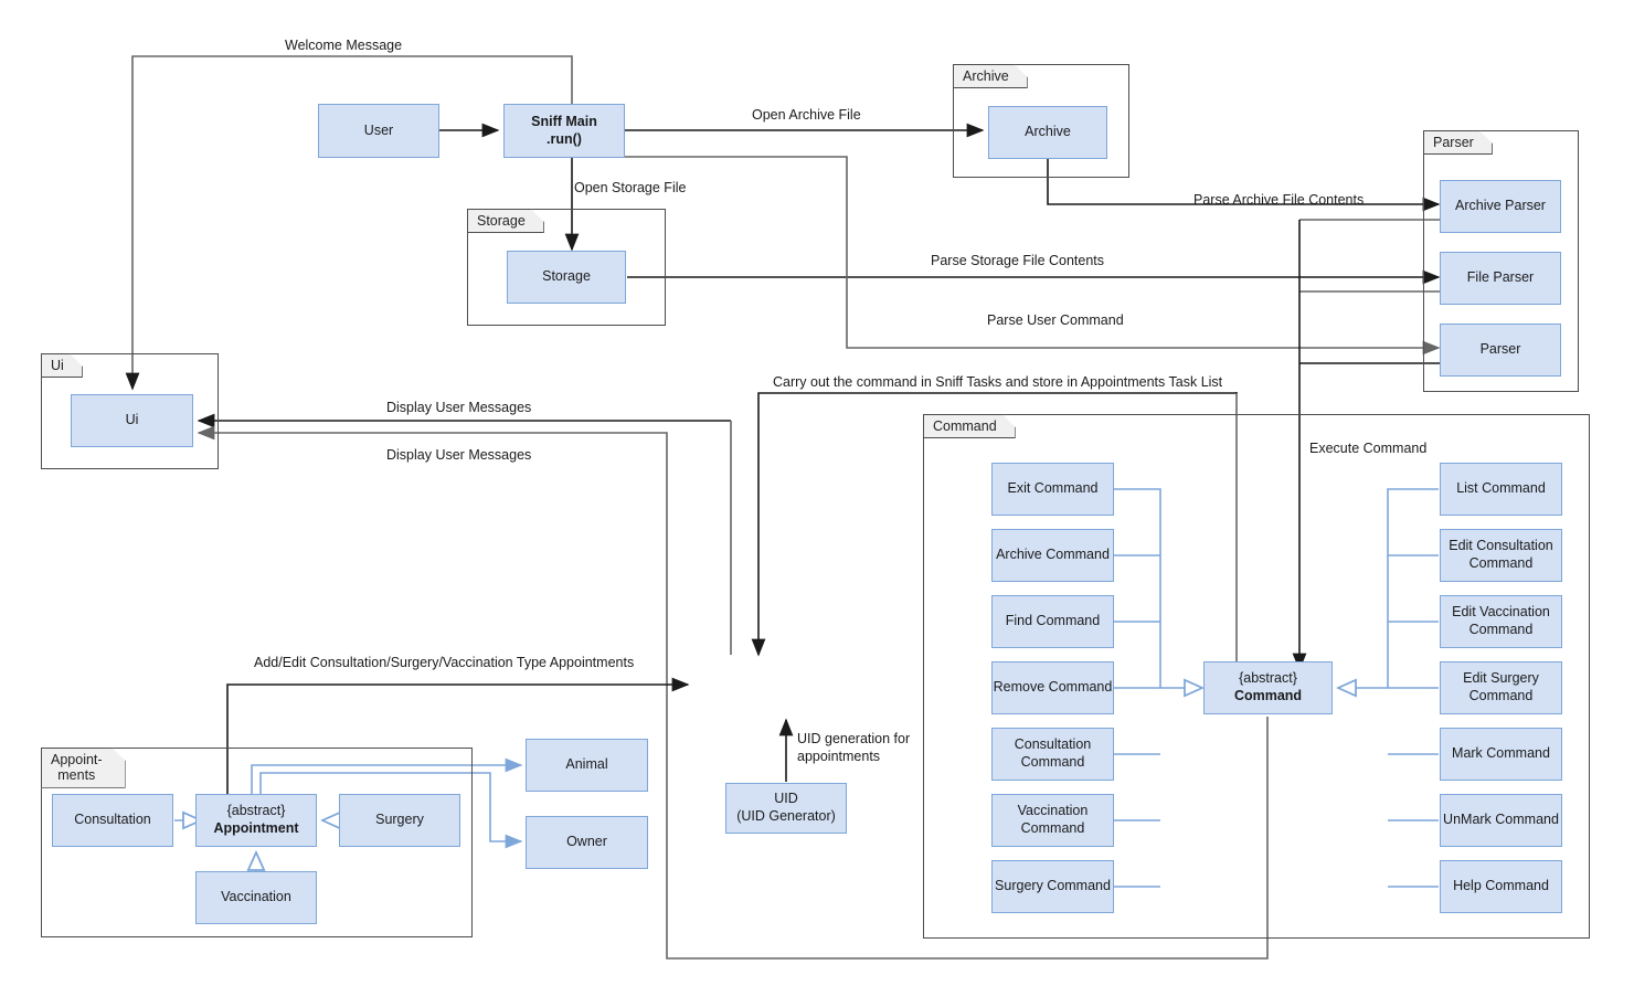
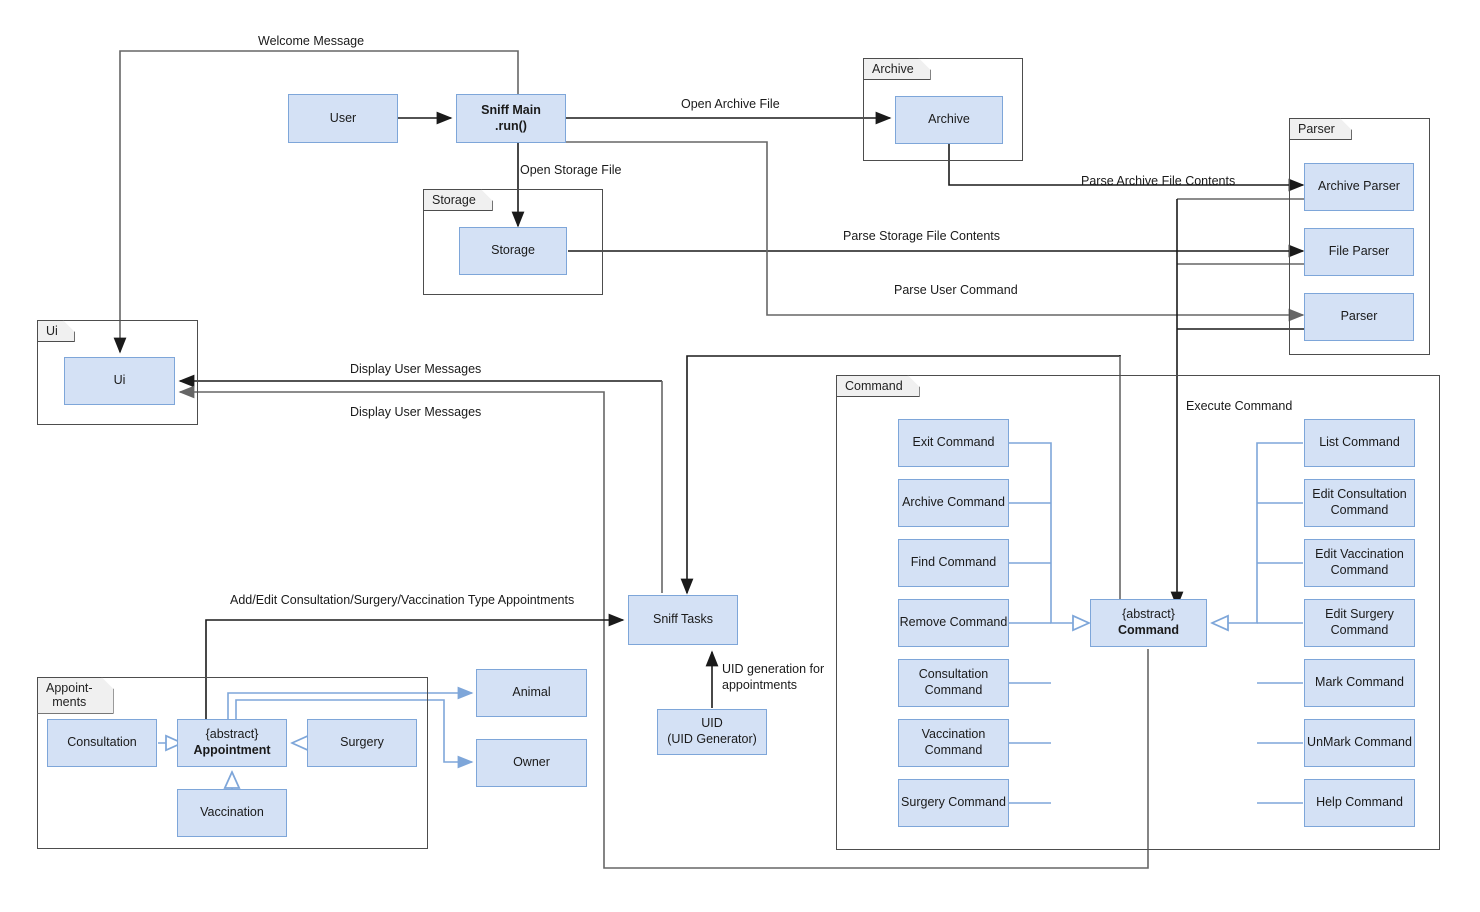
  Archive
  Parser
  Storage
  Ui
  Command
  Appoint-
  ments
  User
  Sniff Main
  .run()
  Archive
  Storage
  Ui
  Archive Parser
  File Parser
  Parser
+ Sniff Tasks
  UID
  (UID Generator)
  {abstract}
  Command
  {abstract}
  Appointment
  Consultation
  Surgery
  Vaccination
  Animal
  Owner
  Exit Command
  Archive Command
  Find Command
  Remove Command
  Consultation
  Command
  Vaccination
  Command
  Surgery Command
  List Command
  Edit Consultation
  Command
  Edit Vaccination
  Command
  Edit Surgery
  Command
  Mark Command
  UnMark Command
  Help Command
  Welcome Message
  Open Archive File
  Open Storage File
  Parse Archive File Contents
  Parse Storage File Contents
  Parse User Command
- Carry out the command in Sniff Tasks and store in Appointments Task List
  Display User Messages
  Display User Messages
  Execute Command
  Add/Edit Consultation/Surgery/Vaccination Type Appointments
  UID generation for
  appointments
